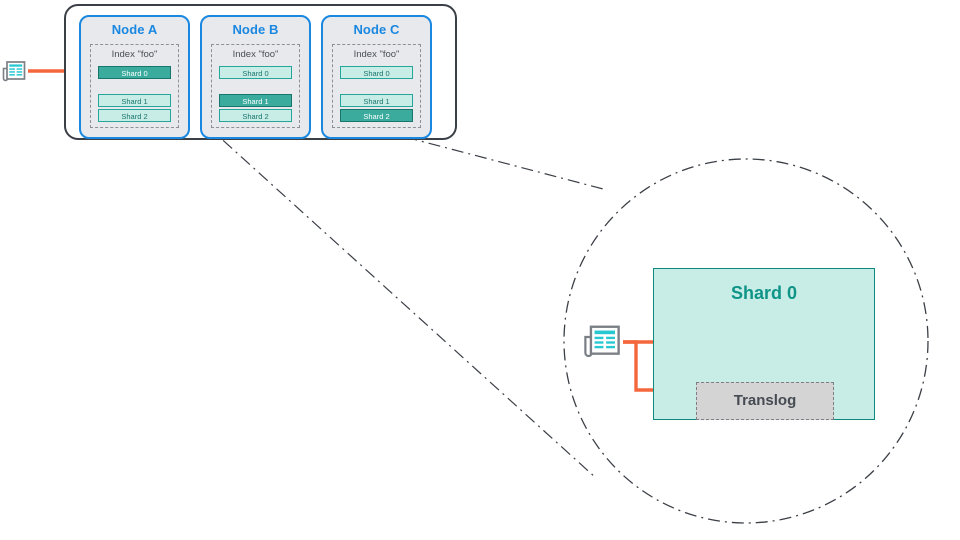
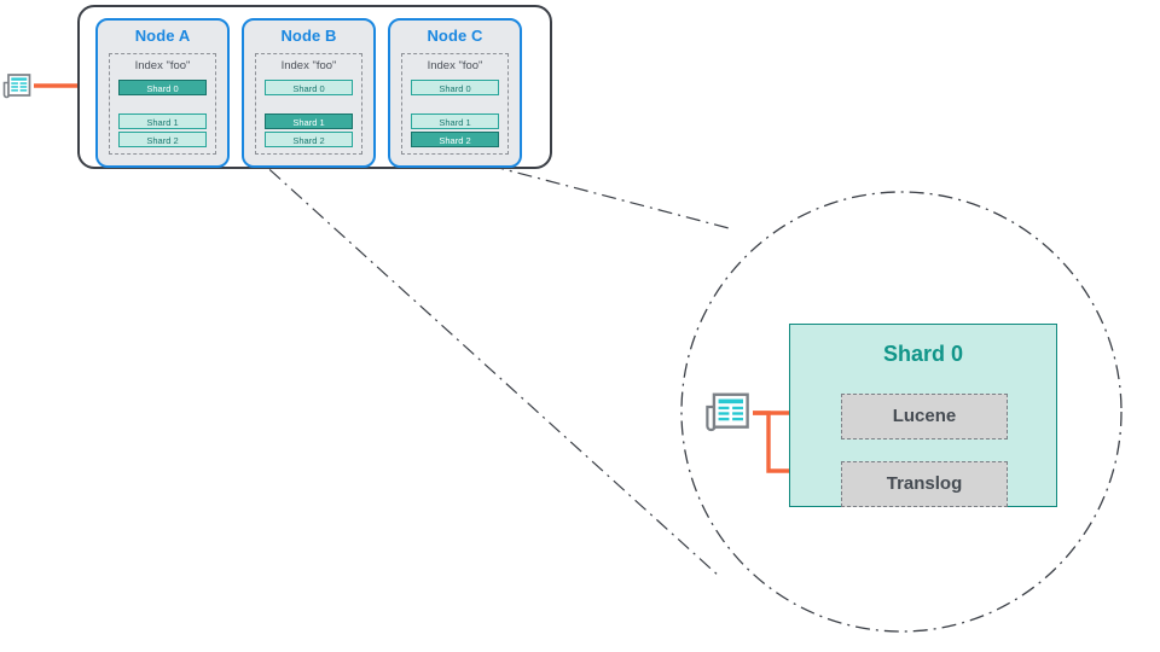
  Node A
  Index "foo"
  Shard 0
  Shard 1
  Shard 2
  Node B
  Index "foo"
  Shard 0
  Shard 1
  Shard 2
  Node C
  Index "foo"
  Shard 0
  Shard 1
  Shard 2
  Shard 0
+ Lucene
  Translog
